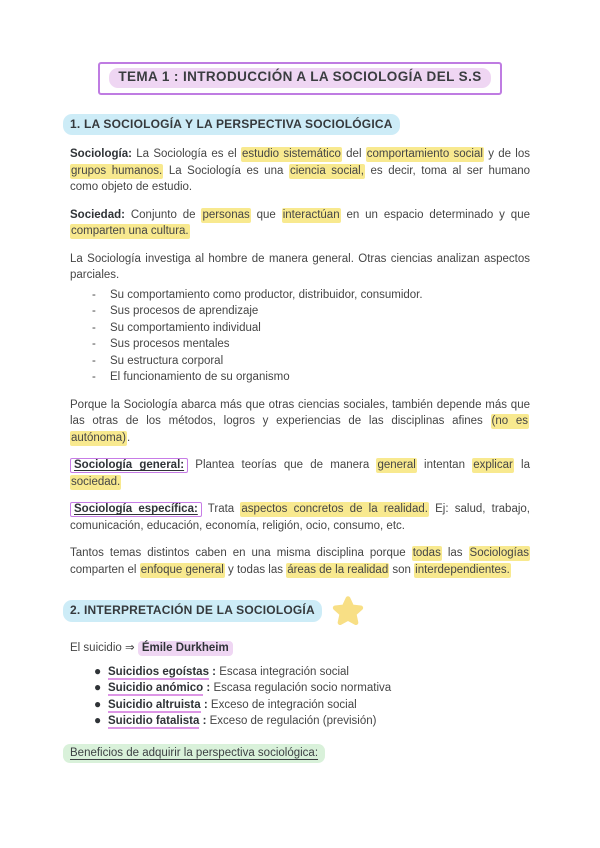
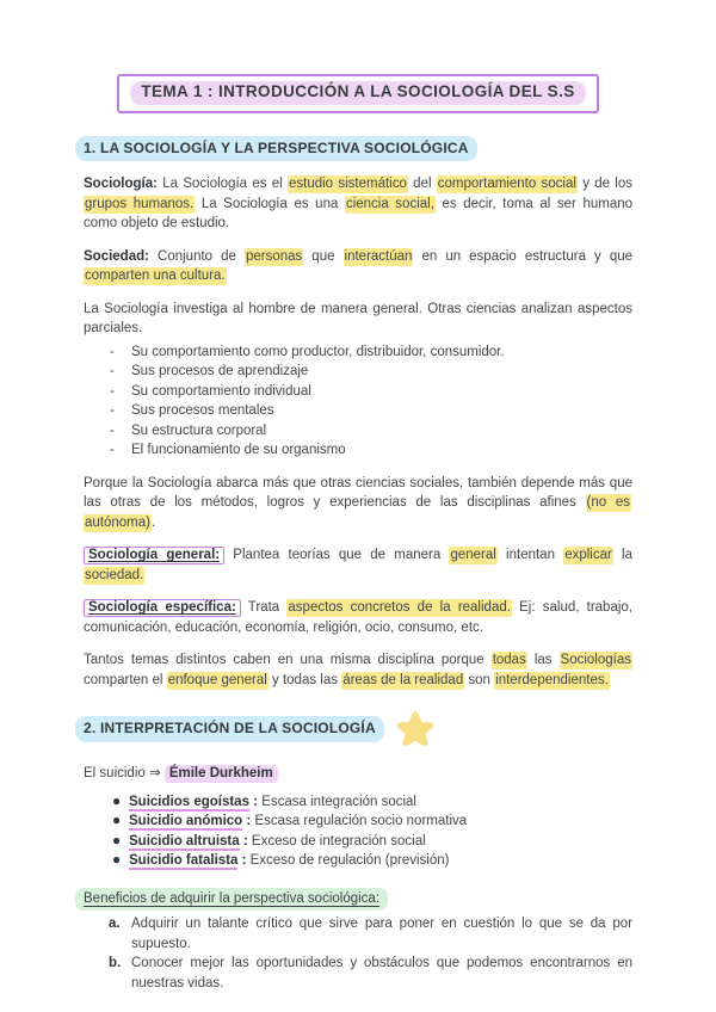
  TEMA 1 : INTRODUCCIÓN A LA SOCIOLOGÍA DEL S.S
  1. LA SOCIOLOGÍA Y LA PERSPECTIVA SOCIOLÓGICA
  Sociología: La Sociología es el estudio sistemático del comportamiento social y de los grupos humanos. La Sociología es una ciencia social, es decir, toma al ser humano como objeto de estudio.
- Sociedad: Conjunto de personas que interactúan en un espacio determinado y que comparten una cultura.
+ Sociedad: Conjunto de personas que interactúan en un espacio estructura y que comparten una cultura.
  La Sociología investiga al hombre de manera general. Otras ciencias analizan aspectos parciales.
  -
  Su comportamiento como productor, distribuidor, consumidor.
  -
  Sus procesos de aprendizaje
  -
  Su comportamiento individual
  -
  Sus procesos mentales
  -
  Su estructura corporal
  -
  El funcionamiento de su organismo
  Porque la Sociología abarca más que otras ciencias sociales, también depende más que las otras de los métodos, logros y experiencias de las disciplinas afines (no es autónoma).
  Sociología general: Plantea teorías que de manera general intentan explicar la sociedad.
  Sociología específica: Trata aspectos concretos de la realidad. Ej: salud, trabajo, comunicación, educación, economía, religión, ocio, consumo, etc.
  Tantos temas distintos caben en una misma disciplina porque todas las Sociologías comparten el enfoque general y todas las áreas de la realidad son interdependientes.
  2. INTERPRETACIÓN DE LA SOCIOLOGÍA
  El suicidio ⇒ Émile Durkheim
  ●
  Suicidios egoístas : Escasa integración social
  ●
  Suicidio anómico : Escasa regulación socio normativa
  ●
  Suicidio altruista : Exceso de integración social
  ●
  Suicidio fatalista : Exceso de regulación (previsión)
  Beneficios de adquirir la perspectiva sociológica:
+ a.
+ Adquirir un talante crítico que sirve para poner en cuestión lo que se da por supuesto.
+ b.
+ Conocer mejor las oportunidades y obstáculos que podemos encontrarnos en nuestras vidas.
